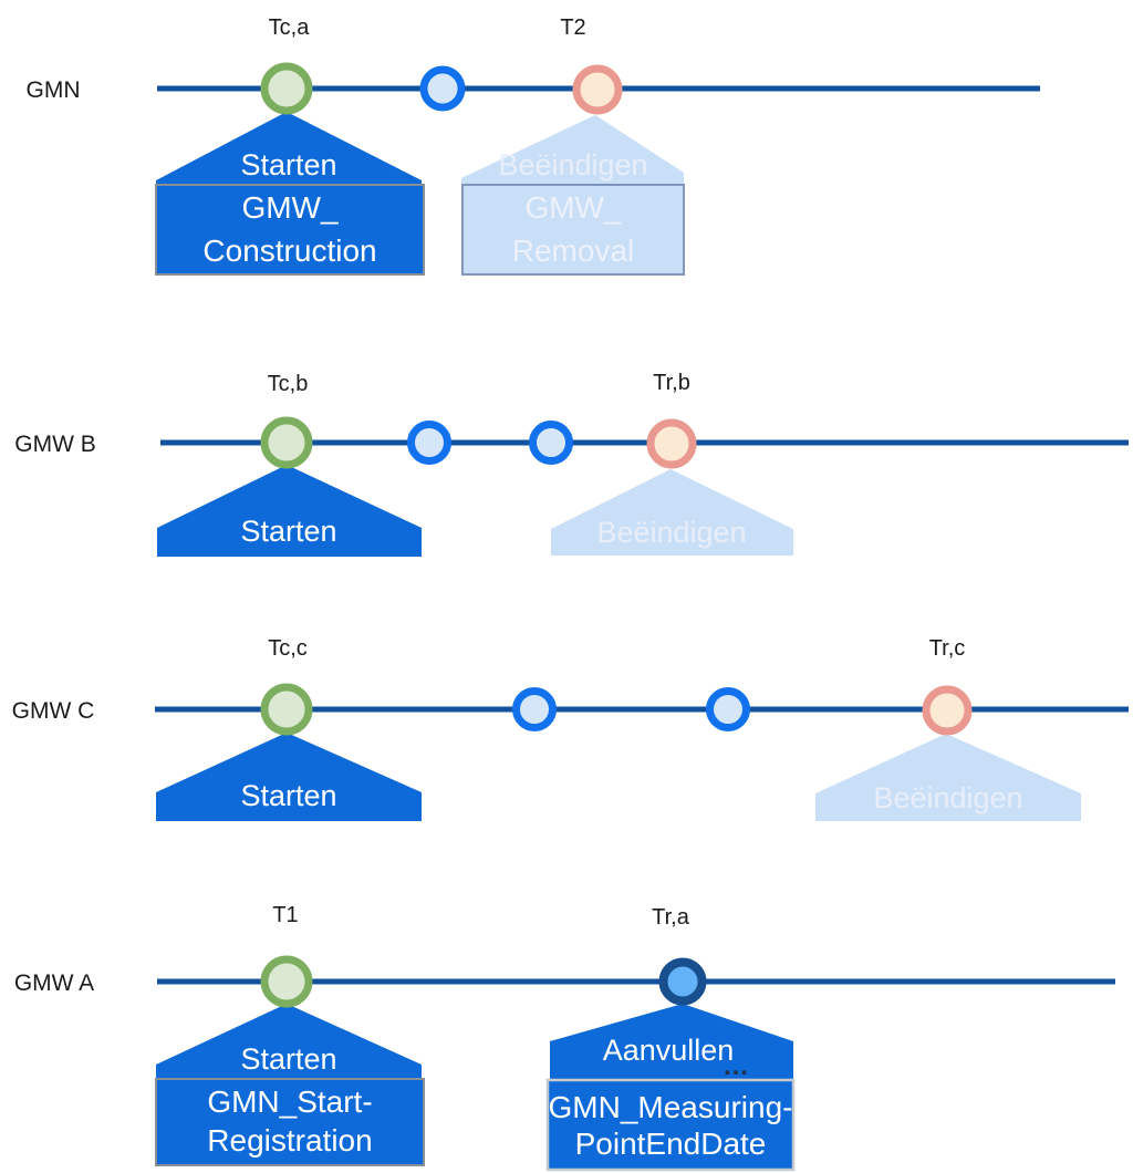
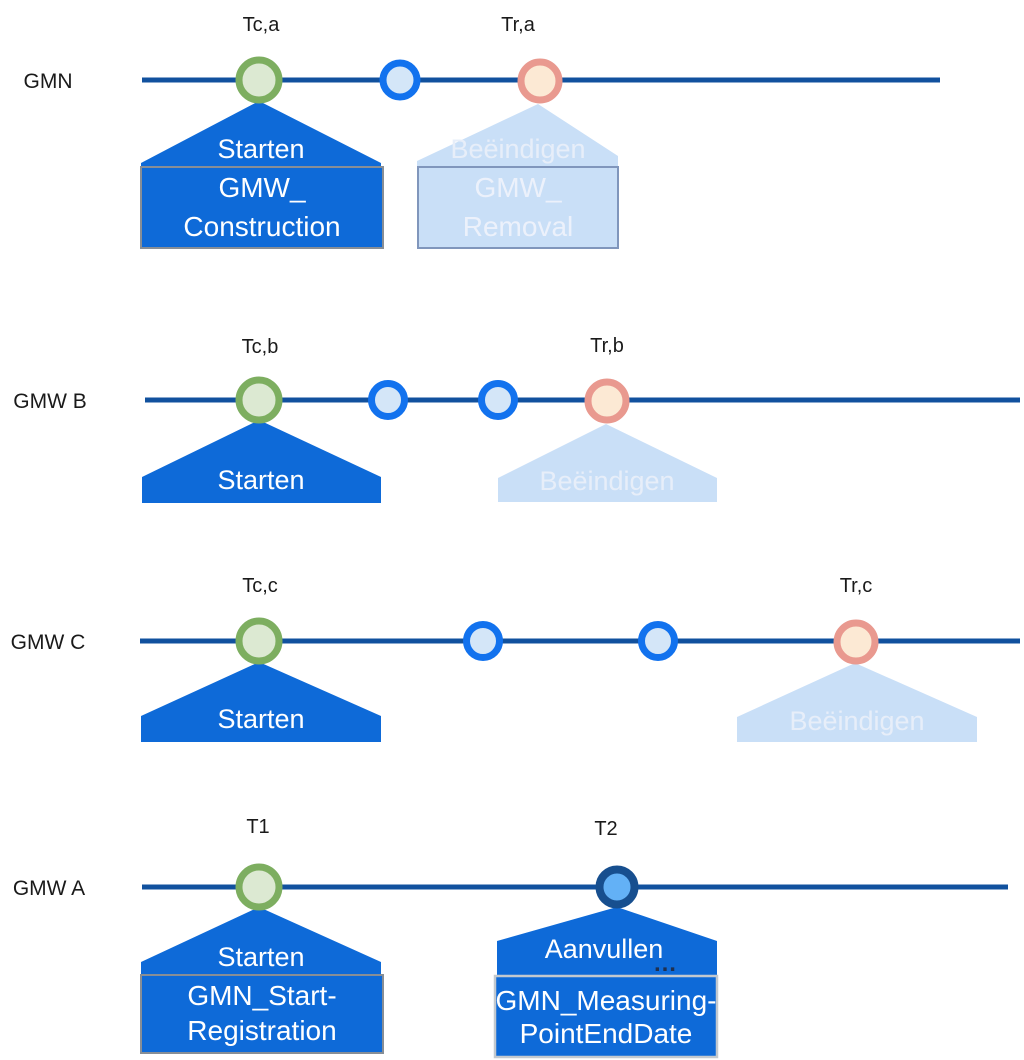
  GMN
  Tc,a
- T2
+ Tr,a
  Starten
  GMW_
  Construction
  Beëindigen
  GMW_
  Removal
  GMW B
  Tc,b
  Tr,b
  Starten
  Beëindigen
  GMW C
  Tc,c
  Tr,c
  Starten
  Beëindigen
  GMW A
  T1
- Tr,a
+ T2
  Starten
  GMN_Start-
  Registration
  Aanvullen
  …
  GMN_Measuring-
  PointEndDate
